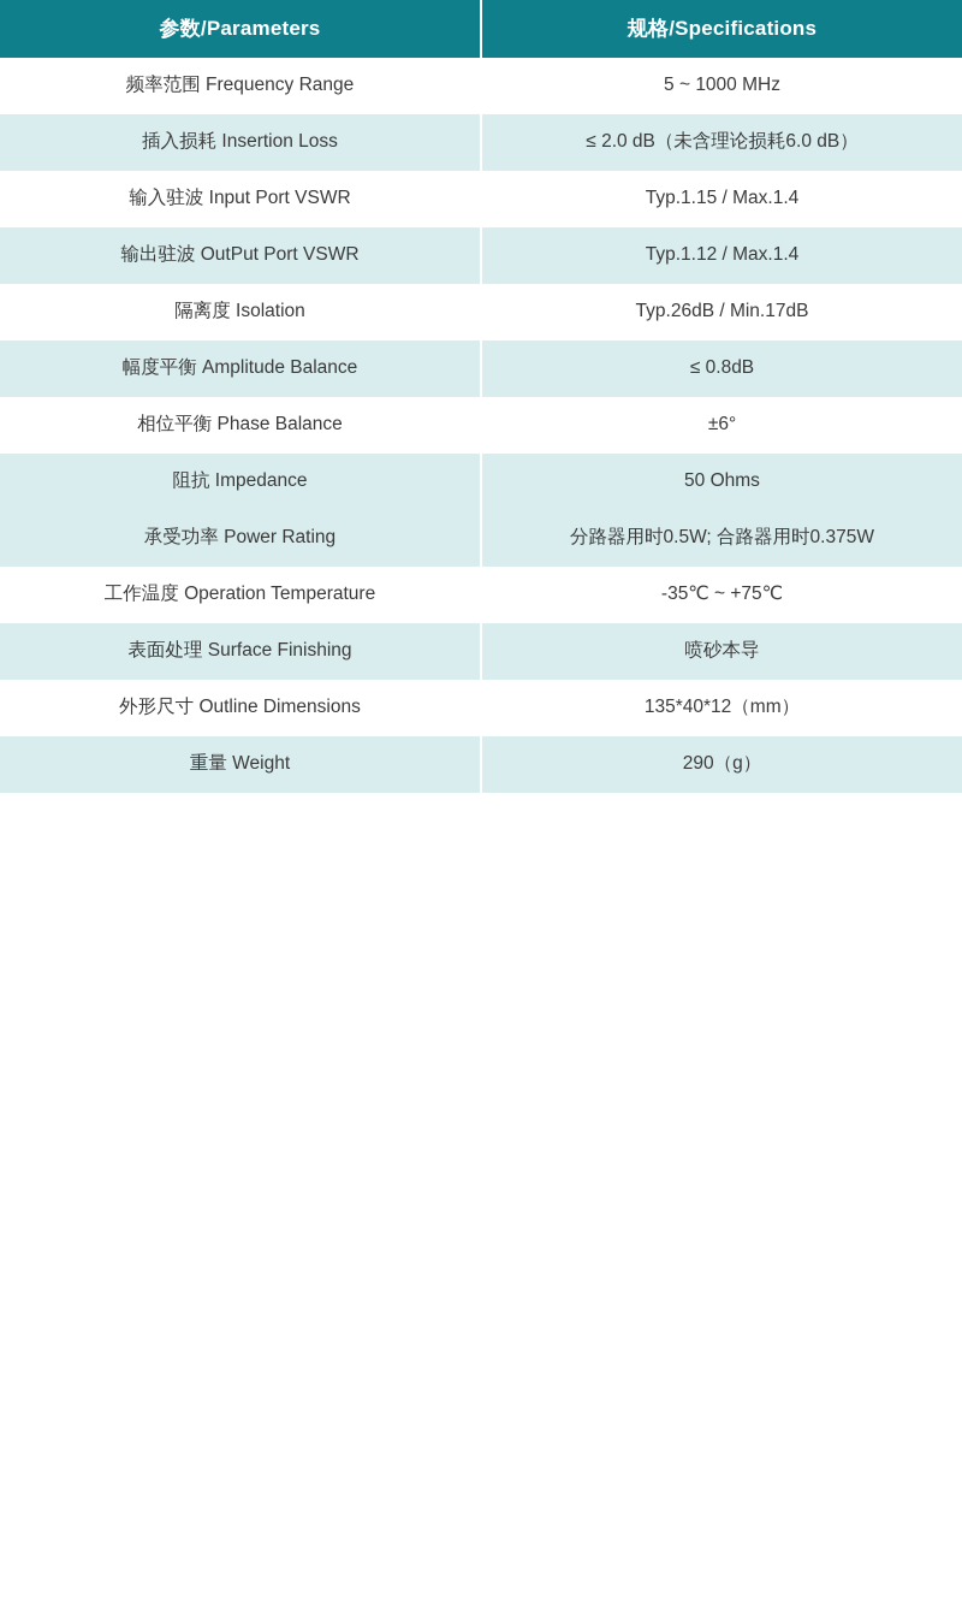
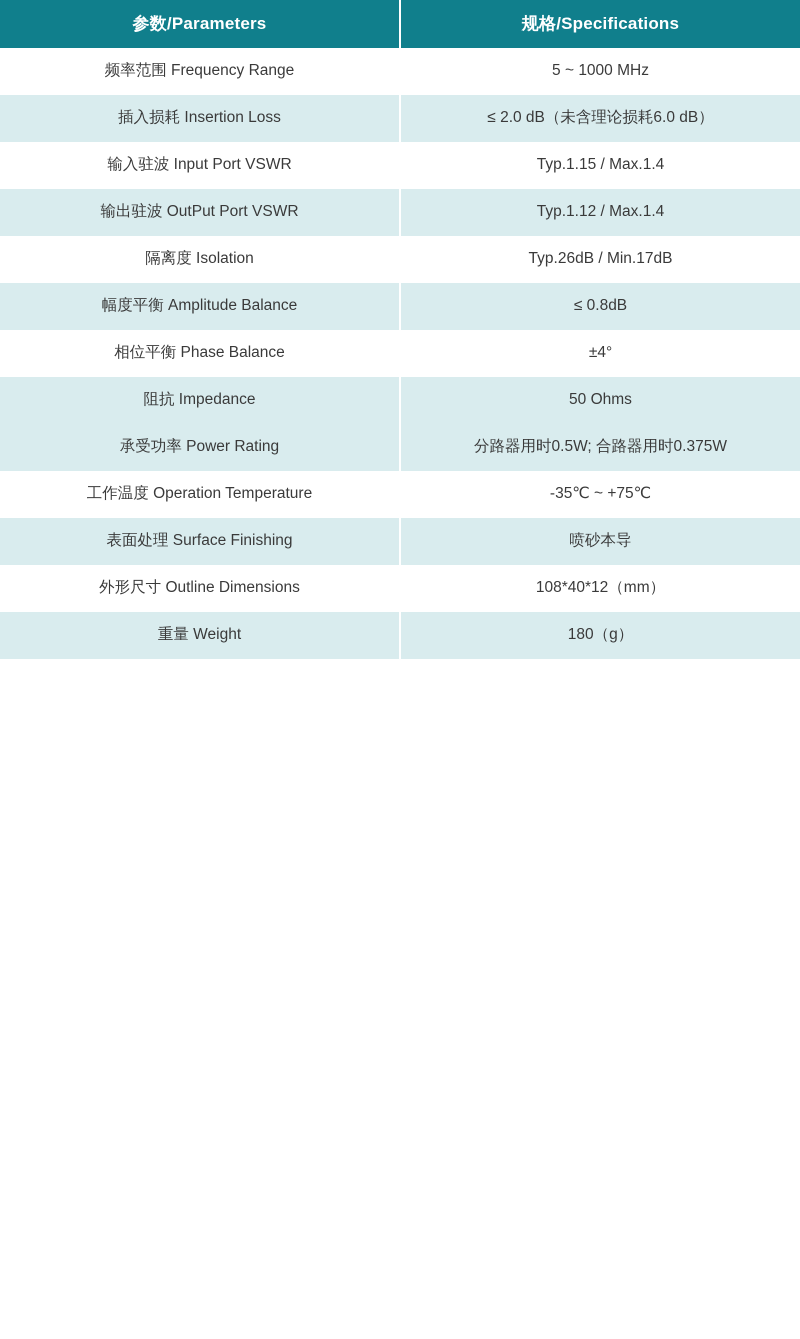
  参数/Parameters	规格/Specifications
  频率范围 Frequency Range	5 ~ 1000 MHz
  插入损耗 Insertion Loss	≤ 2.0 dB（未含理论损耗6.0 dB）
  输入驻波 Input Port VSWR	Typ.1.15 / Max.1.4
  输出驻波 OutPut Port VSWR	Typ.1.12 / Max.1.4
  隔离度 Isolation	Typ.26dB / Min.17dB
  幅度平衡 Amplitude Balance	≤ 0.8dB
- 相位平衡 Phase Balance	±6°
+ 相位平衡 Phase Balance	±4°
  阻抗 Impedance	50 Ohms
  承受功率 Power Rating	分路器用时0.5W; 合路器用时0.375W
  工作温度 Operation Temperature	-35℃ ~ +75℃
  表面处理 Surface Finishing	喷砂本导
- 外形尺寸 Outline Dimensions	135*40*12（mm）
+ 外形尺寸 Outline Dimensions	108*40*12（mm）
- 重量 Weight	290（g）
+ 重量 Weight	180（g）
